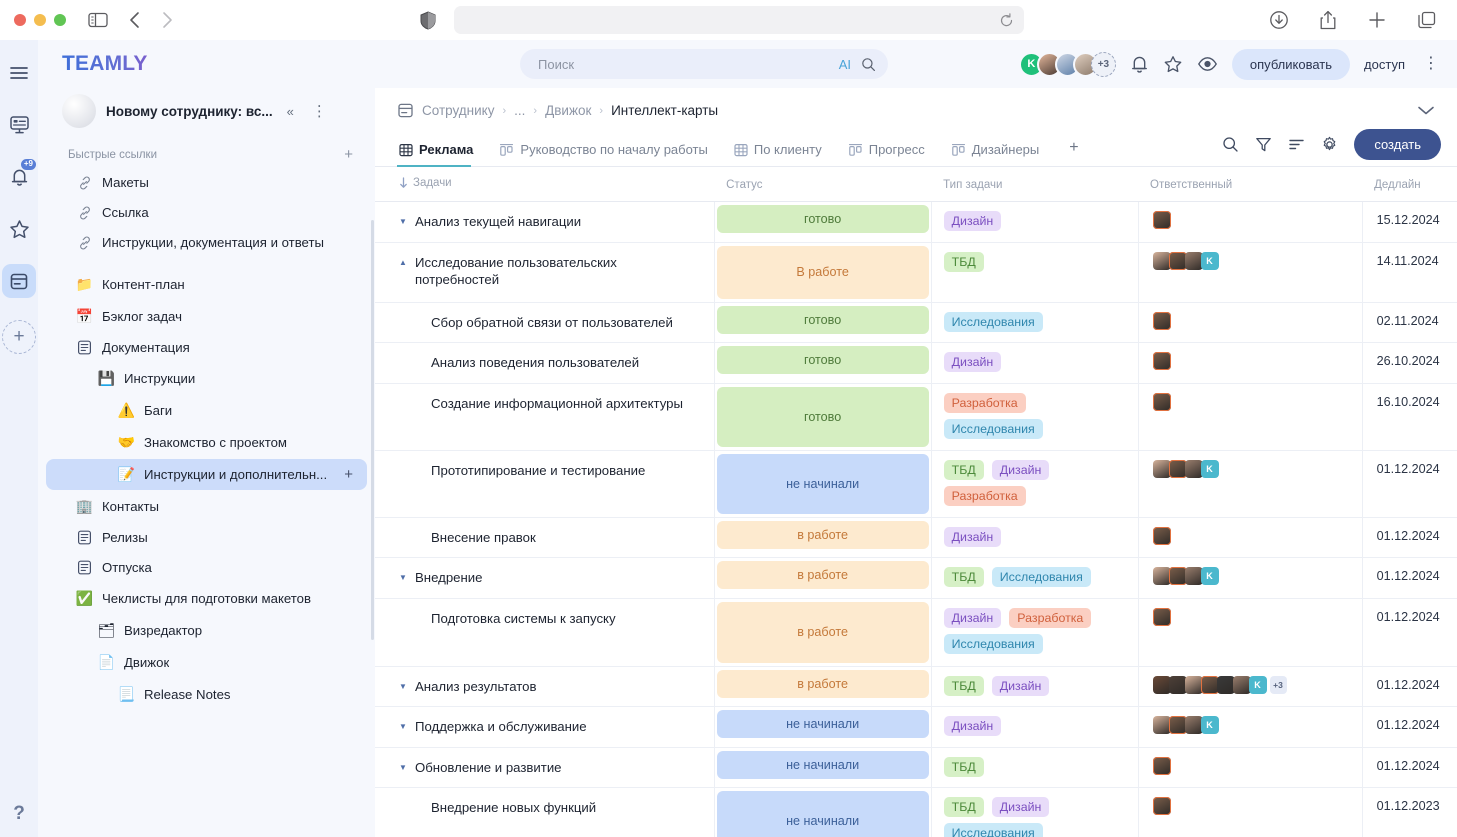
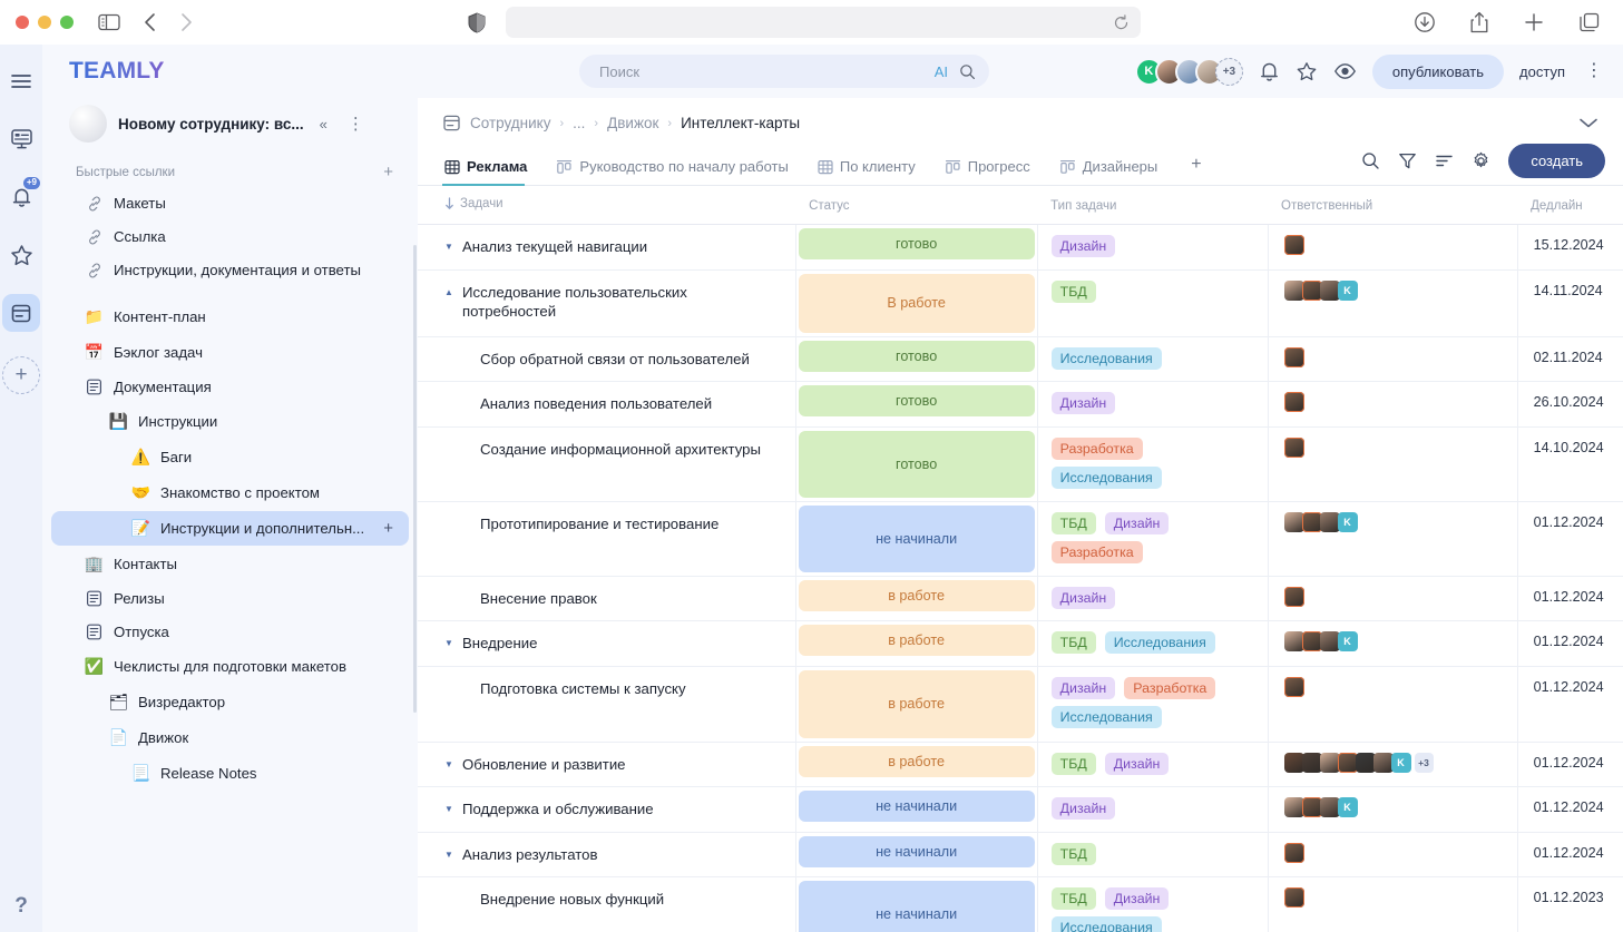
  +9
  +
  ?
  TEAMLY
  Новому сотруднику: вс...
  «
  ⋮
  Быстрые ссылки
  +
  Макеты
  Ссылка
  Инструкции, документация и ответы
  📁
  Контент-план
  📅
  Бэклог задач
  Документация
  💾
  Инструкции
  ⚠️
  Баги
  🤝
  Знакомство с проектом
  📝
  Инструкции и дополнительн...
  +
  🏢
  Контакты
  Релизы
  Отпуска
  ✅
  Чеклисты для подготовки макетов
  🗂
  Визредактор
  📄
  Движок
  📃
  Release Notes
  Поиск
  AI
  K
  +3
  опубликовать
  доступ
  ⋮
  Сотруднику
  ›
  ...
  ›
  Движок
  ›
  Интеллект-карты
  Реклама
  Руководство по началу работы
  По клиенту
  Прогресс
  Дизайнеры
  +
  создать
  Задачи	Статус	Тип задачи	Ответственный	Дедлайн
  ▼ Анализ текущей навигации	готово	Дизайн		15.12.2024
  ▲ Исследование пользовательских потребностей	В работе	ТБД	K	14.11.2024
  Сбор обратной связи от пользователей	готово	Исследования		02.11.2024
  Анализ поведения пользователей	готово	Дизайн		26.10.2024
- Создание информационной архитектуры	готово	РазработкаИсследования		16.10.2024
+ Создание информационной архитектуры	готово	РазработкаИсследования		14.10.2024
  Прототипирование и тестирование	не начинали	ТБД ДизайнРазработка	K	01.12.2024
  Внесение правок	в работе	Дизайн		01.12.2024
  ▼ Внедрение	в работе	ТБД Исследования	K	01.12.2024
  Подготовка системы к запуску	в работе	Дизайн РазработкаИсследования		01.12.2024
- ▼ Анализ результатов	в работе	ТБД Дизайн	K +3	01.12.2024
+ ▼ Обновление и развитие	в работе	ТБД Дизайн	K +3	01.12.2024
  ▼ Поддержка и обслуживание	не начинали	Дизайн	K	01.12.2024
- ▼ Обновление и развитие	не начинали	ТБД		01.12.2024
+ ▼ Анализ результатов	не начинали	ТБД		01.12.2024
  Внедрение новых функций	не начинали	ТБД ДизайнИсследования		01.12.2023
